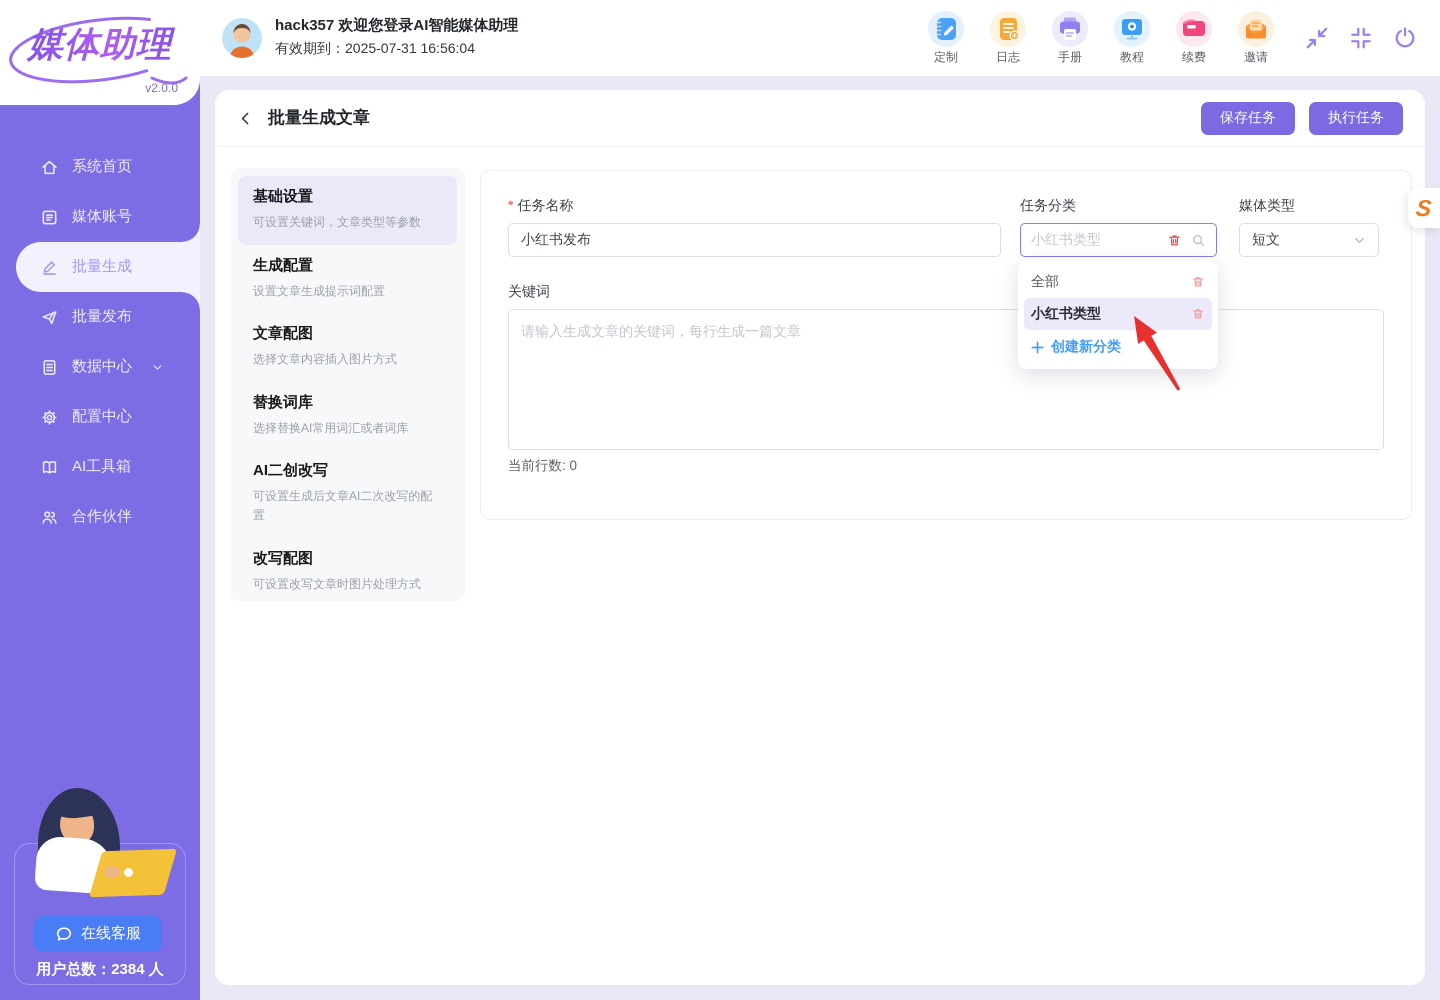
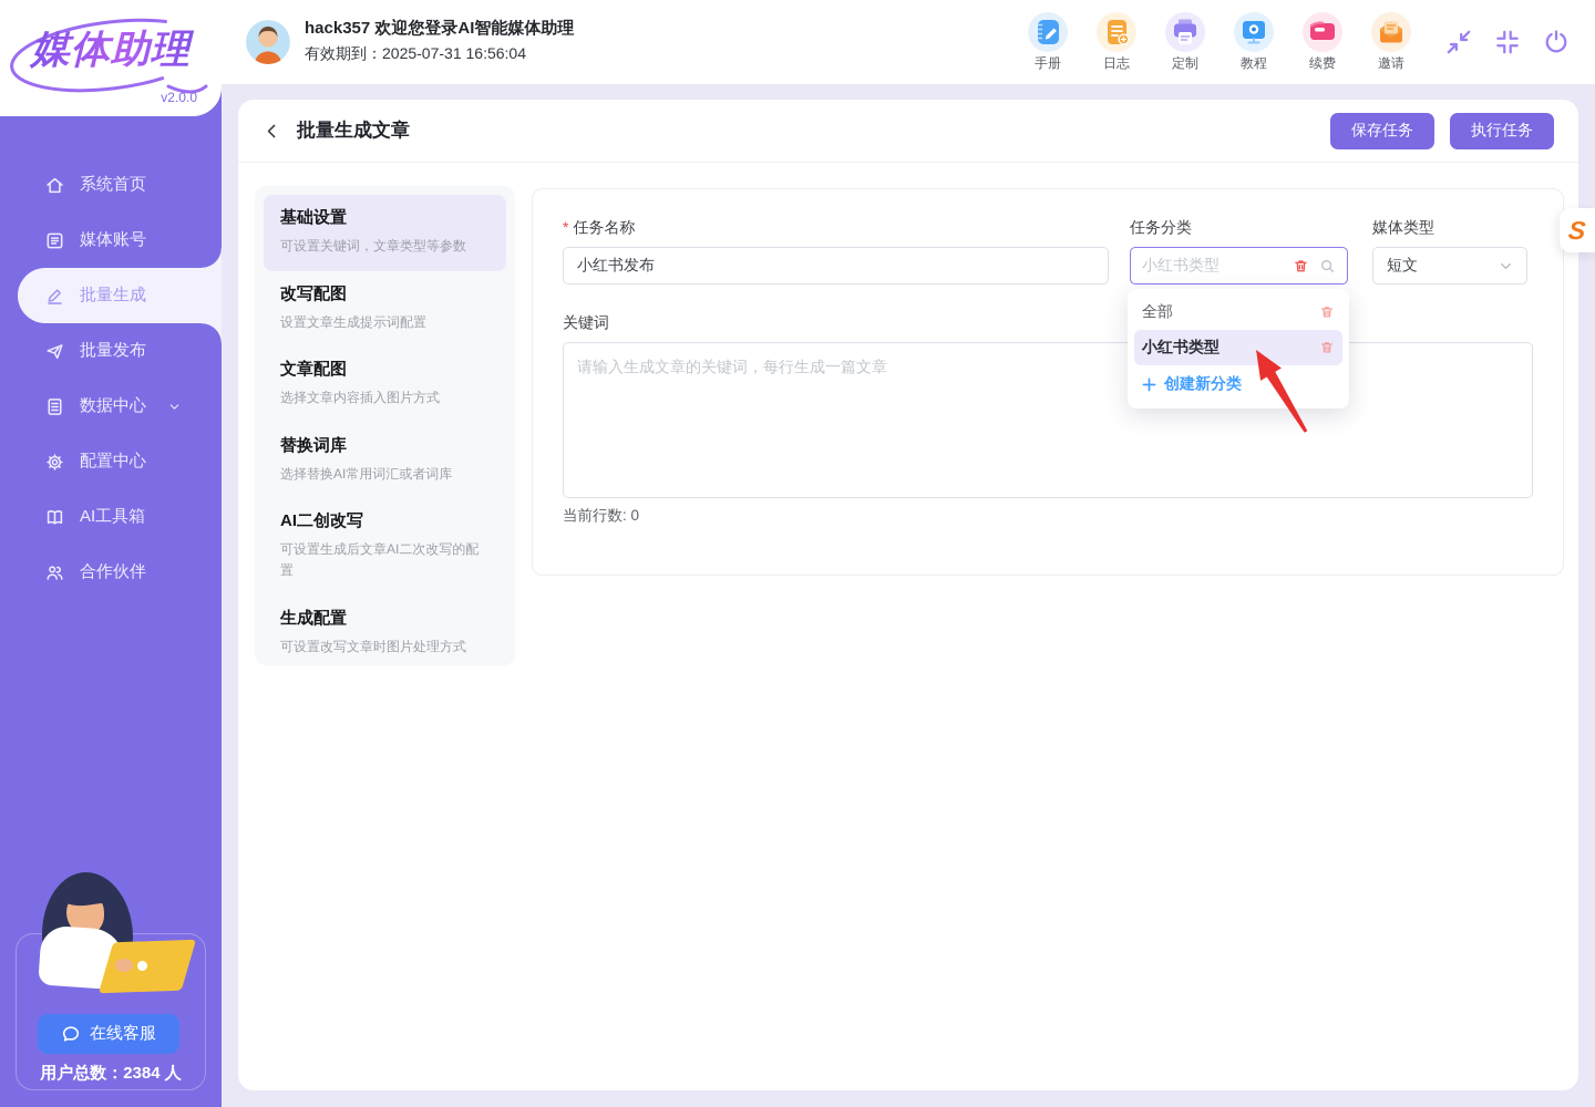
  媒体助理
  v2.0.0
  系统首页
  媒体账号
  批量生成
  批量发布
  数据中心
  配置中心
  AI工具箱
  合作伙伴
  在线客服
  用户总数：2384 人
  hack357 欢迎您登录AI智能媒体助理
  有效期到：2025-07-31 16:56:04
- 定制
+ 手册
  日志
- 手册
+ 定制
  教程
  续费
  邀请
  批量生成文章
  保存任务
  执行任务
  基础设置
  可设置关键词，文章类型等参数
- 生成配置
+ 改写配图
  设置文章生成提示词配置
  文章配图
  选择文章内容插入图片方式
  替换词库
  选择替换AI常用词汇或者词库
  AI二创改写
  可设置生成后文章AI二次改写的配置
- 改写配图
+ 生成配置
  可设置改写文章时图片处理方式
  * 任务名称
  小红书发布
  任务分类
  小红书类型
  媒体类型
  短文
  关键词
  请输入生成文章的关键词，每行生成一篇文章
  当前行数: 0
  全部
  小红书类型
  创建新分类
